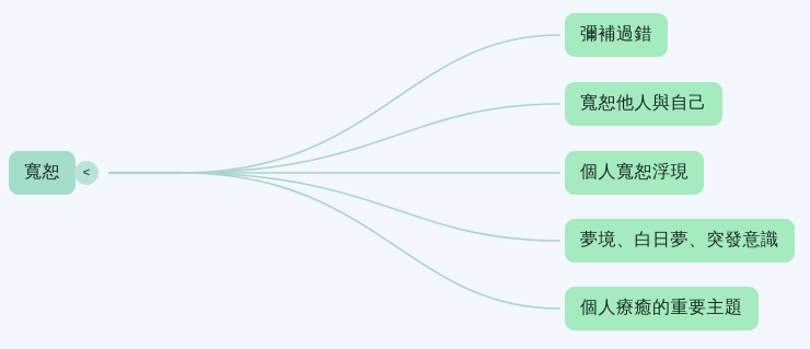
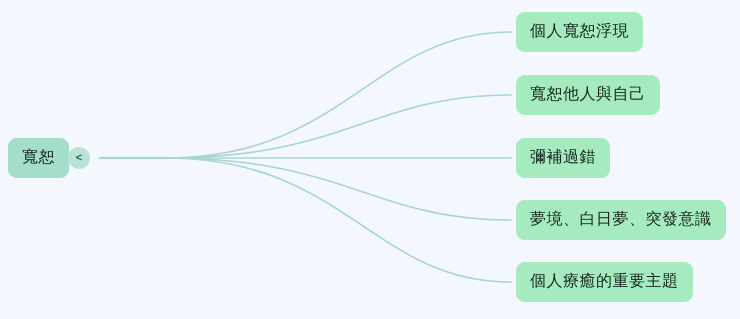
  寬恕
  <
- 彌補過錯
+ 個人寬恕浮現
  寬恕他人與自己
- 個人寬恕浮現
+ 彌補過錯
  夢境、白日夢、突發意識
  個人療癒的重要主題
